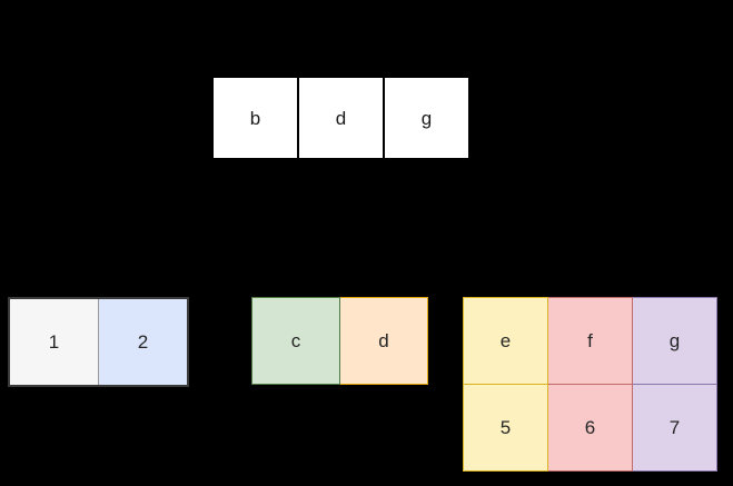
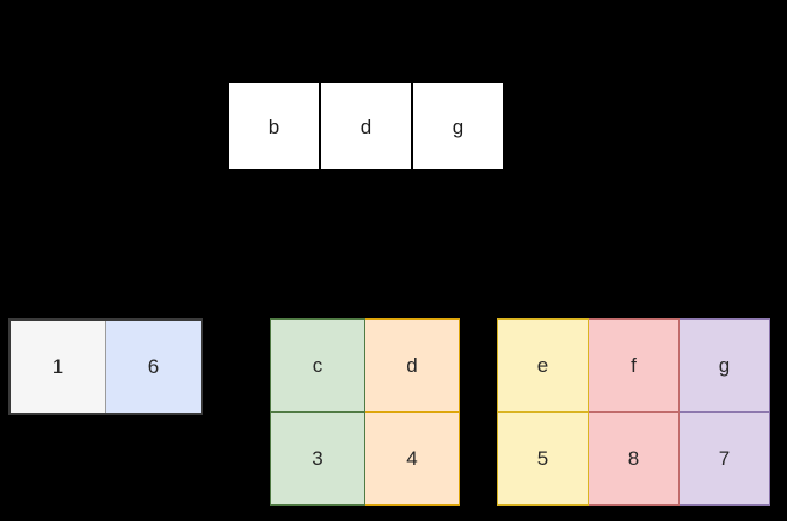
  b	d	g
- 1	2
+ 1	6
  c	d
+ 3	4
  e	f	g
- 5	6	7
+ 5	8	7
